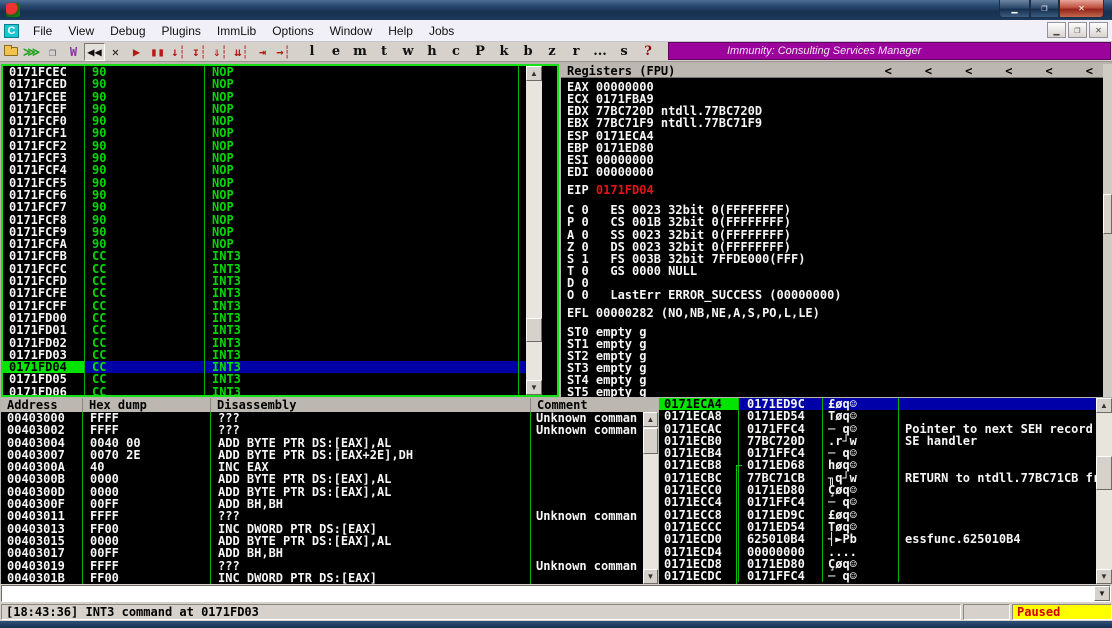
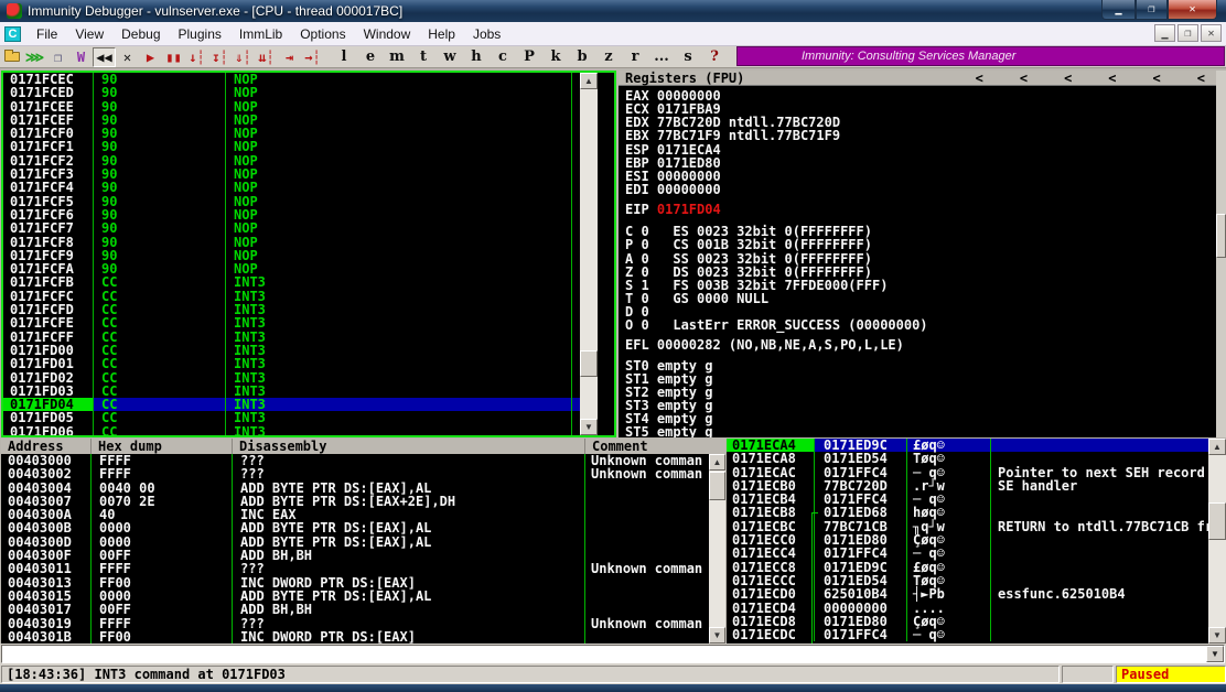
+ Immunity Debugger - vulnserver.exe - [CPU - thread 000017BC]
  ▁
  ❐
  ✕
  C
  File
  View
  Debug
  Plugins
  ImmLib
  Options
  Window
  Help
  Jobs
  ▁
  ❐
  ✕
  ⋙
  ❐
  W
  ◀◀
  ✕
  ▶
  ▮▮
  ↓┆
  ↧┆
  ⇓┆
  ⇊┆
  ⇥
  →┆
  l
  e
  m
  t
  w
  h
  c
  P
  k
  b
  z
  r
  ...
  s
  ?
  Immunity: Consulting Services Manager
  0171FCEC
  90
  NOP
  0171FCED
  90
  NOP
  0171FCEE
  90
  NOP
  0171FCEF
  90
  NOP
  0171FCF0
  90
  NOP
  0171FCF1
  90
  NOP
  0171FCF2
  90
  NOP
  0171FCF3
  90
  NOP
  0171FCF4
  90
  NOP
  0171FCF5
  90
  NOP
  0171FCF6
  90
  NOP
  0171FCF7
  90
  NOP
  0171FCF8
  90
  NOP
  0171FCF9
  90
  NOP
  0171FCFA
  90
  NOP
  0171FCFB
  CC
  INT3
  0171FCFC
  CC
  INT3
  0171FCFD
  CC
  INT3
  0171FCFE
  CC
  INT3
  0171FCFF
  CC
  INT3
  0171FD00
  CC
  INT3
  0171FD01
  CC
  INT3
  0171FD02
  CC
  INT3
  0171FD03
  CC
  INT3
  0171FD04
  CC
  INT3
  0171FD05
  CC
  INT3
  0171FD06
  CC
  INT3
  ▲
  ▼
  Registers (FPU)
  <
  <
  <
  <
  <
  <
  EAX 00000000
  ECX 0171FBA9
  EDX 77BC720D ntdll.77BC720D
  EBX 77BC71F9 ntdll.77BC71F9
  ESP 0171ECA4
  EBP 0171ED80
  ESI 00000000
  EDI 00000000
  EIP 0171FD04
  C 0 ES 0023 32bit 0(FFFFFFFF)
  P 0 CS 001B 32bit 0(FFFFFFFF)
  A 0 SS 0023 32bit 0(FFFFFFFF)
  Z 0 DS 0023 32bit 0(FFFFFFFF)
  S 1 FS 003B 32bit 7FFDE000(FFF)
  T 0 GS 0000 NULL
  D 0
  O 0 LastErr ERROR_SUCCESS (00000000)
  EFL 00000282 (NO,NB,NE,A,S,PO,L,LE)
  ST0 empty g
  ST1 empty g
  ST2 empty g
  ST3 empty g
  ST4 empty g
  ST5 empty g
  Address
  Hex dump
  Disassembly
  Comment
  00403000
  FFFF
  ???
  Unknown comman
  00403002
  FFFF
  ???
  Unknown comman
  00403004
  0040 00
  ADD BYTE PTR DS:[EAX],AL
  00403007
  0070 2E
  ADD BYTE PTR DS:[EAX+2E],DH
  0040300A
  40
  INC EAX
  0040300B
  0000
  ADD BYTE PTR DS:[EAX],AL
  0040300D
  0000
  ADD BYTE PTR DS:[EAX],AL
  0040300F
  00FF
  ADD BH,BH
  00403011
  FFFF
  ???
  Unknown comman
  00403013
  FF00
  INC DWORD PTR DS:[EAX]
  00403015
  0000
  ADD BYTE PTR DS:[EAX],AL
  00403017
  00FF
  ADD BH,BH
  00403019
  FFFF
  ???
  Unknown comman
  0040301B
  FF00
  INC DWORD PTR DS:[EAX]
  ▲
  ▼
  0171ECA4
  0171ED9C
  £øq☺
  0171ECA8
  0171ED54
  Tøq☺
  0171ECAC
  0171FFC4
  ─ q☺
  Pointer to next SEH record
  0171ECB0
  77BC720D
  .r┘w
  SE handler
  0171ECB4
  0171FFC4
  ─ q☺
  0171ECB8
  0171ED68
  høq☺
  0171ECBC
  77BC71CB
  ╖q┘w
  RETURN to ntdll.77BC71CB f
  0171ECC0
  0171ED80
  Çøq☺
  0171ECC4
  0171FFC4
  ─ q☺
  0171ECC8
  0171ED9C
  £øq☺
  0171ECCC
  0171ED54
  Tøq☺
  0171ECD0
  625010B4
  ┤►Pb
  essfunc.625010B4
  0171ECD4
  00000000
  ....
  0171ECD8
  0171ED80
  Çøq☺
  0171ECDC
  0171FFC4
  ─ q☺
  ▲
  ▼
  ▼
  [18:43:36] INT3 command at 0171FD03
  Paused
